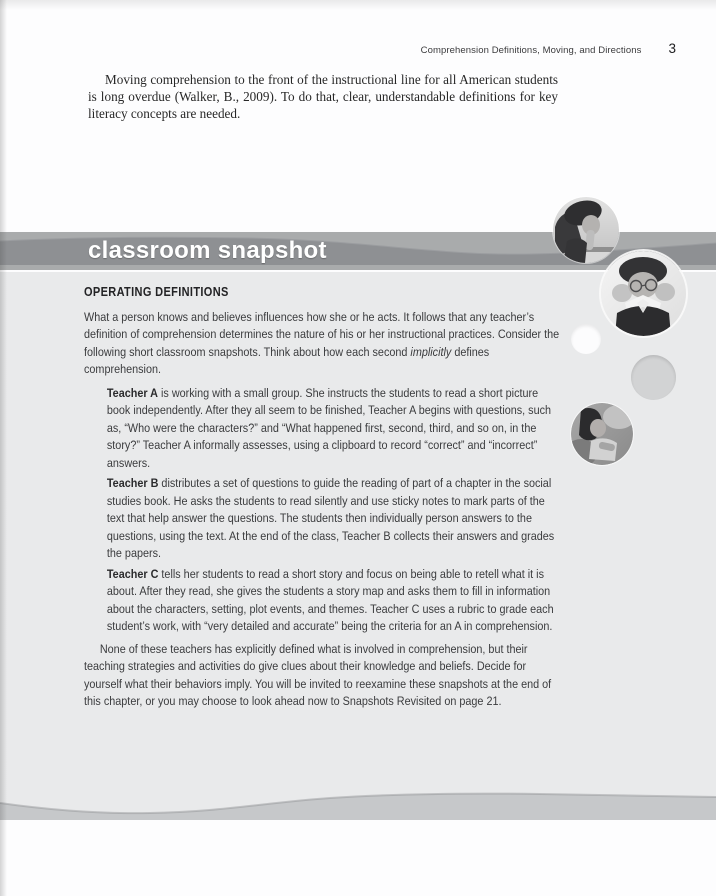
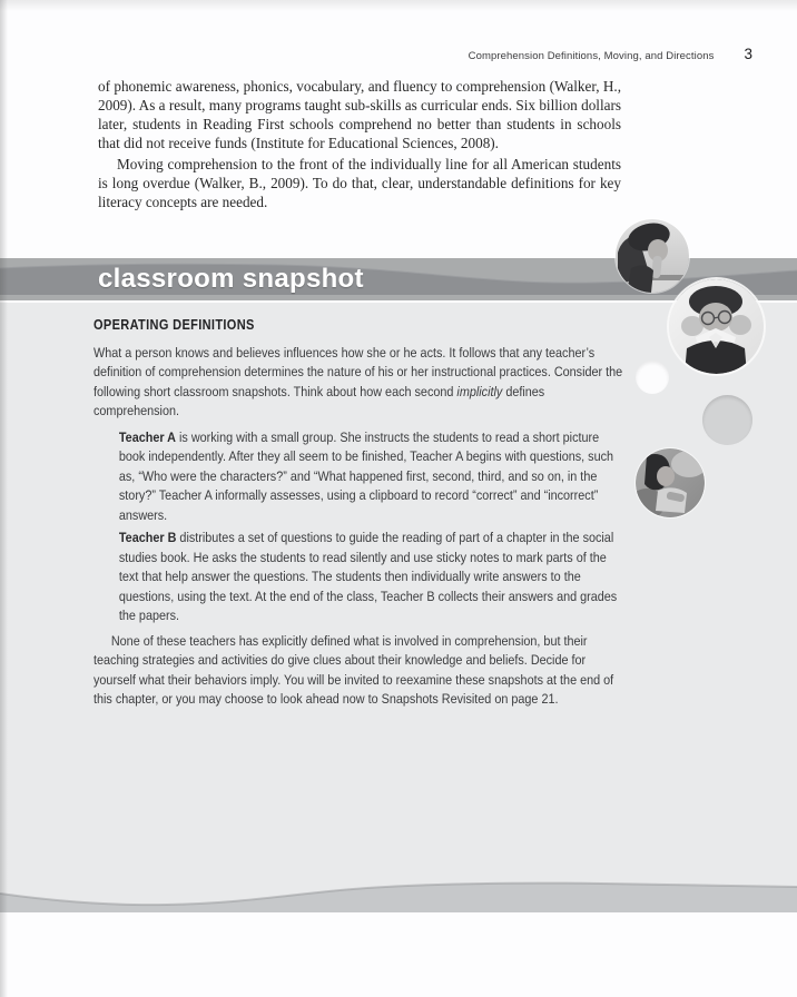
  Comprehension Definitions, Moving, and Directions
  3
+ of phonemic awareness, phonics, vocabulary, and fluency to comprehension (Walker, H., 2009). As a result, many programs taught sub-skills as curricular ends. Six billion dollars later, students in Reading First schools comprehend no better than students in schools that did not receive funds (Institute for Educational Sciences, 2008).
- Moving comprehension to the front of the instructional line for all American students is long overdue (Walker, B., 2009). To do that, clear, understandable definitions for key literacy concepts are needed.
+ Moving comprehension to the front of the individually line for all American students is long overdue (Walker, B., 2009). To do that, clear, understandable definitions for key literacy concepts are needed.
  classroom snapshot
  OPERATING DEFINITIONS
  What a person knows and believes influences how she or he acts. It follows that any teacher’s definition of comprehension determines the nature of his or her instructional practices. Consider the following short classroom snapshots. Think about how each second implicitly defines comprehension.
  Teacher A is working with a small group. She instructs the students to read a short picture book independently. After they all seem to be finished, Teacher A begins with questions, such as, “Who were the characters?” and “What happened first, second, third, and so on, in the story?” Teacher A informally assesses, using a clipboard to record “correct” and “incorrect” answers.
- Teacher B distributes a set of questions to guide the reading of part of a chapter in the social studies book. He asks the students to read silently and use sticky notes to mark parts of the text that help answer the questions. The students then individually person answers to the questions, using the text. At the end of the class, Teacher B collects their answers and grades the papers.
+ Teacher B distributes a set of questions to guide the reading of part of a chapter in the social studies book. He asks the students to read silently and use sticky notes to mark parts of the text that help answer the questions. The students then individually write answers to the questions, using the text. At the end of the class, Teacher B collects their answers and grades the papers.
- Teacher C tells her students to read a short story and focus on being able to retell what it is about. After they read, she gives the students a story map and asks them to fill in information about the characters, setting, plot events, and themes. Teacher C uses a rubric to grade each student’s work, with “very detailed and accurate” being the criteria for an A in comprehension.
  None of these teachers has explicitly defined what is involved in comprehension, but their teaching strategies and activities do give clues about their knowledge and beliefs. Decide for yourself what their behaviors imply. You will be invited to reexamine these snapshots at the end of this chapter, or you may choose to look ahead now to Snapshots Revisited on page 21.
